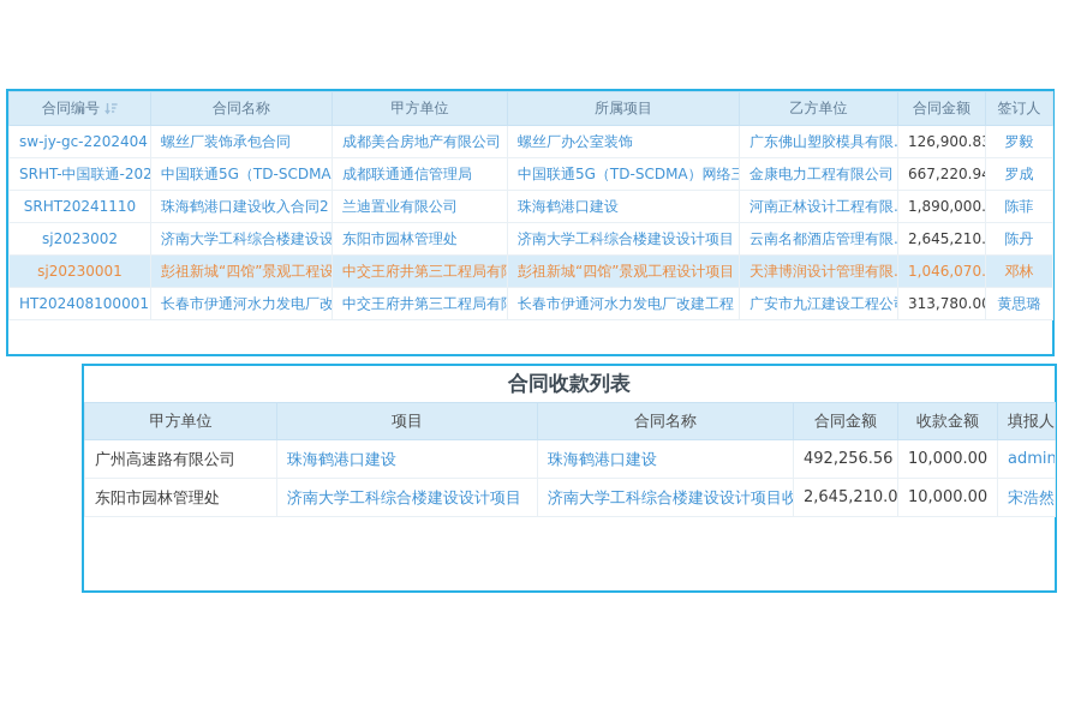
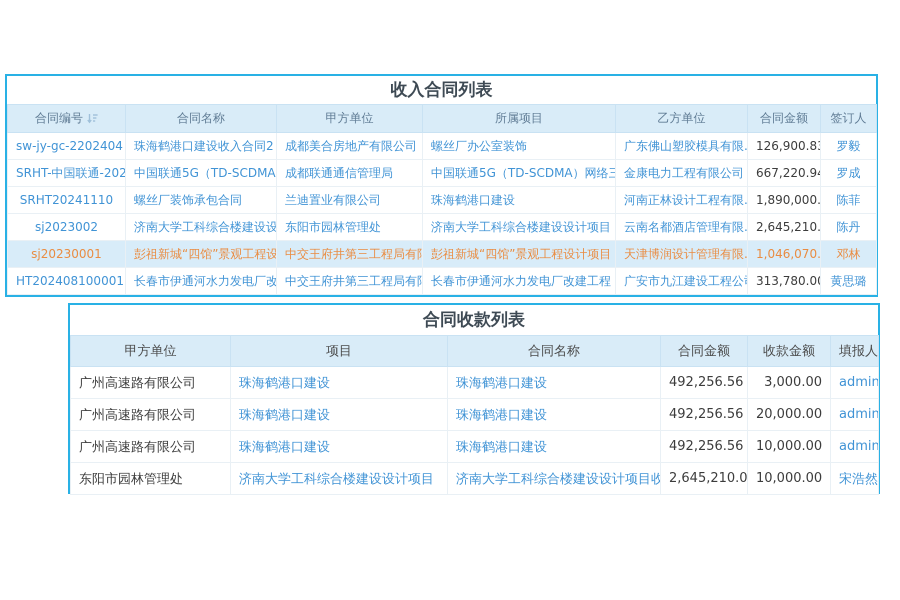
+ 收入合同列表
  合同编号	合同名称	甲方单位	所属项目	乙方单位	合同金额	签订人
- sw-jy-gc-2202404	螺丝厂装饰承包合同	成都美合房地产有限公司	螺丝厂办公室装饰	广东佛山塑胶模具有限.	126,900.8	罗毅
+ sw-jy-gc-2202404	珠海鹤港口建设收入合同2	成都美合房地产有限公司	螺丝厂办公室装饰	广东佛山塑胶模具有限.	126,900.8	罗毅
  SRHT-中国联通-202	中国联通5G（TD-SCDMA	成都联通通信管理局	中国联通5G（TD-SCDMA）网络三	金康电力工程有限公司	667,220.9	罗成
- SRHT20241110	珠海鹤港口建设收入合同2	兰迪置业有限公司	珠海鹤港口建设	河南正林设计工程有限.	1,890,000.	陈菲
+ SRHT20241110	螺丝厂装饰承包合同	兰迪置业有限公司	珠海鹤港口建设	河南正林设计工程有限.	1,890,000.	陈菲
  sj2023002	济南大学工科综合楼建设设	东阳市园林管理处	济南大学工科综合楼建设设计项目	云南名都酒店管理有限.	2,645,210.	陈丹
  sj20230001	彭祖新城“四馆”景观工程设	中交王府井第三工程局有	彭祖新城“四馆”景观工程设计项目	天津博润设计管理有限.	1,046,070.	邓林
  HT202408100001	长春市伊通河水力发电厂改	中交王府井第三工程局有	长春市伊通河水力发电厂改建工程	广安市九江建设工程公	313,780.0	黄思璐
  合同收款列表
  甲方单位	项目	合同名称	合同金额	收款金额	填报人
+ 广州高速路有限公司	珠海鹤港口建设	珠海鹤港口建设	492,256.56	3,000.00	admin
+ 广州高速路有限公司	珠海鹤港口建设	珠海鹤港口建设	492,256.56	20,000.00	admin
  广州高速路有限公司	珠海鹤港口建设	珠海鹤港口建设	492,256.56	10,000.00	admin
  东阳市园林管理处	济南大学工科综合楼建设设计项目	济南大学工科综合楼建设设计项目收	2,645,210.0	10,000.00	宋浩然
